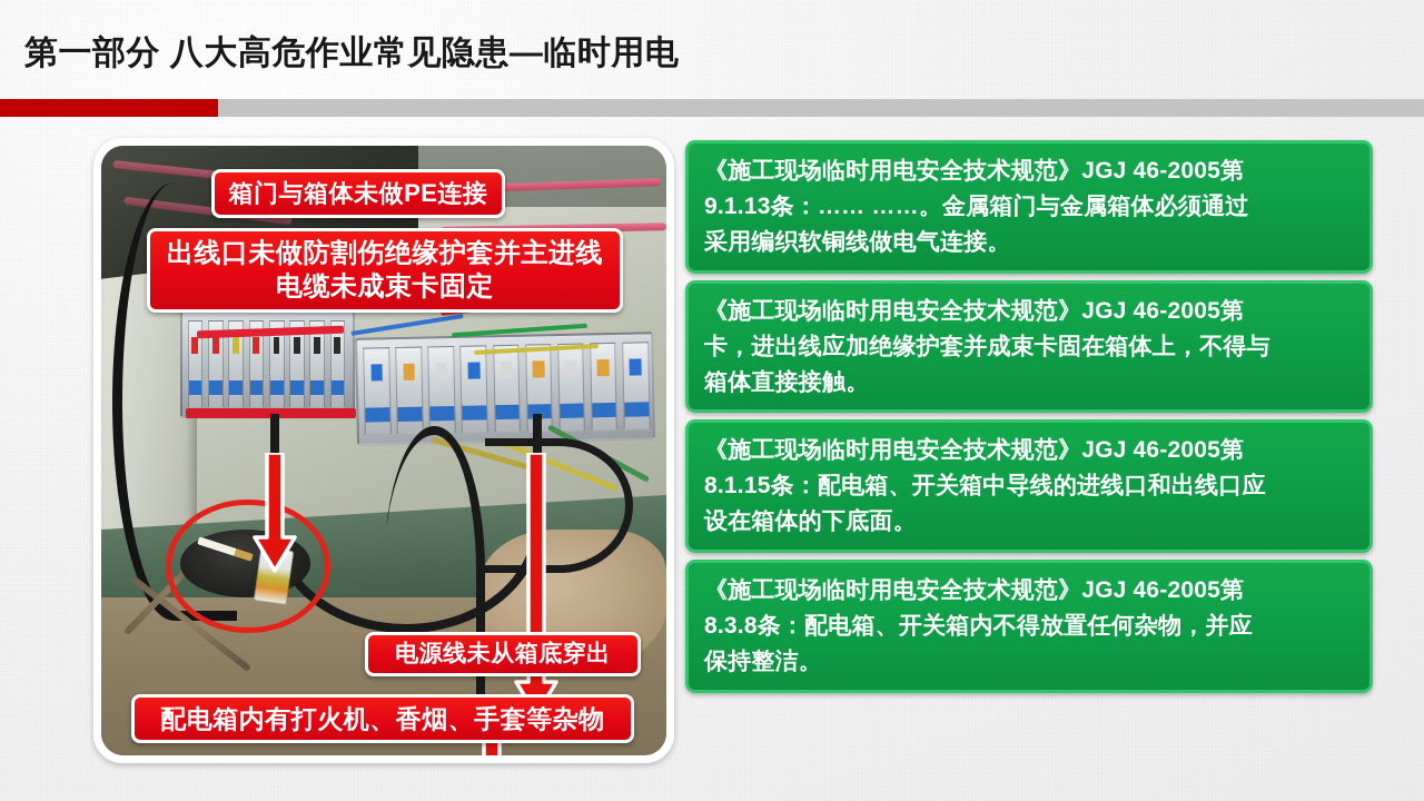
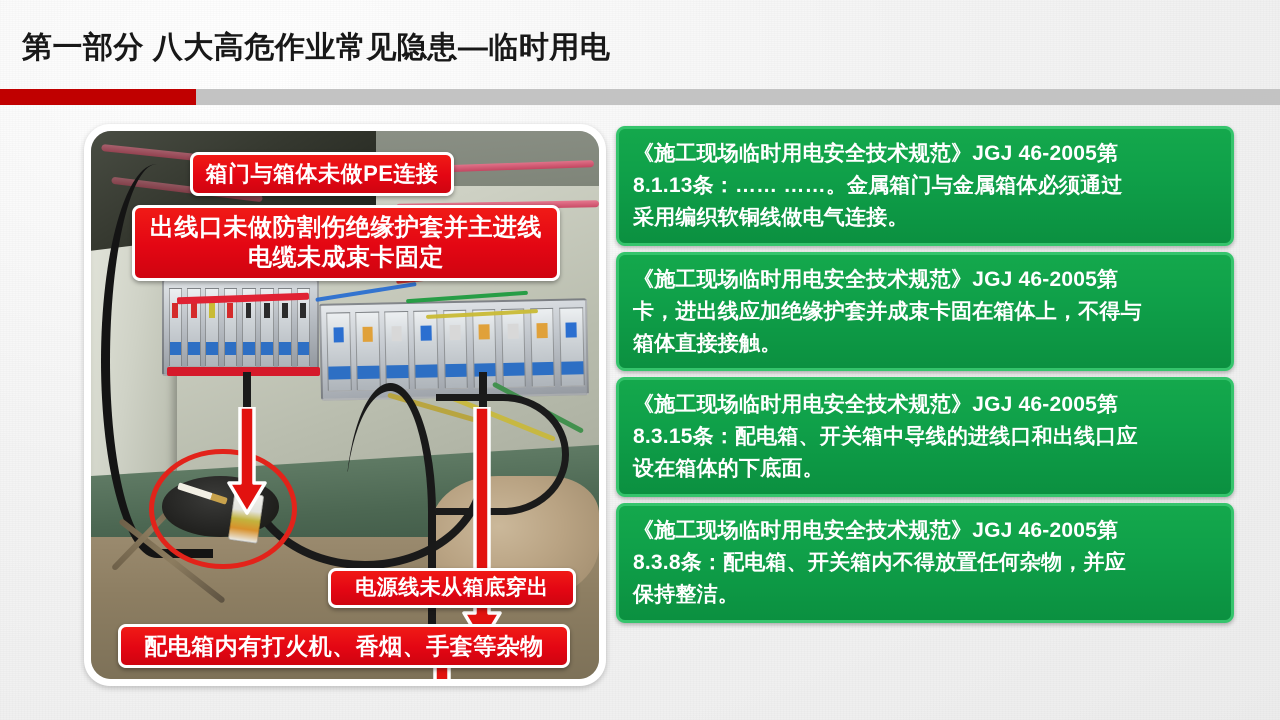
  第一部分 八大高危作业常见隐患—临时用电
  箱门与箱体未做PE连接
  出线口未做防割伤绝缘护套并主进线
  电缆未成束卡固定
  电源线未从箱底穿出
  配电箱内有打火机、香烟、手套等杂物
  《施工现场临时用电安全技术规范》JGJ 46-2005第
- 9.1.13条：…… ……。金属箱门与金属箱体必须通过
+ 8.1.13条：…… ……。金属箱门与金属箱体必须通过
  采用编织软铜线做电气连接。
  《施工现场临时用电安全技术规范》JGJ 46-2005第
  卡，进出线应加绝缘护套并成束卡固在箱体上，不得与
  箱体直接接触。
  《施工现场临时用电安全技术规范》JGJ 46-2005第
- 8.1.15条：配电箱、开关箱中导线的进线口和出线口应
+ 8.3.15条：配电箱、开关箱中导线的进线口和出线口应
  设在箱体的下底面。
  《施工现场临时用电安全技术规范》JGJ 46-2005第
  8.3.8条：配电箱、开关箱内不得放置任何杂物，并应
  保持整洁。
